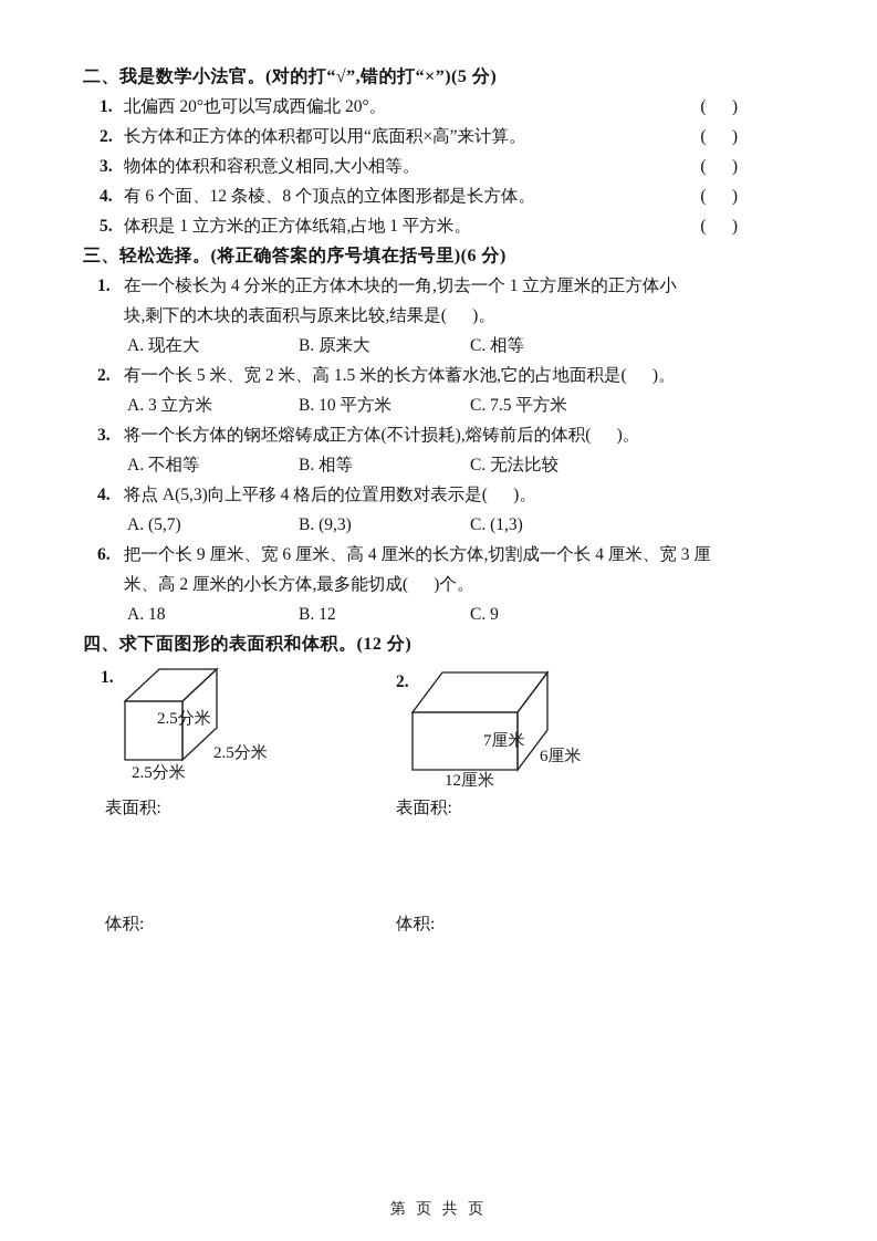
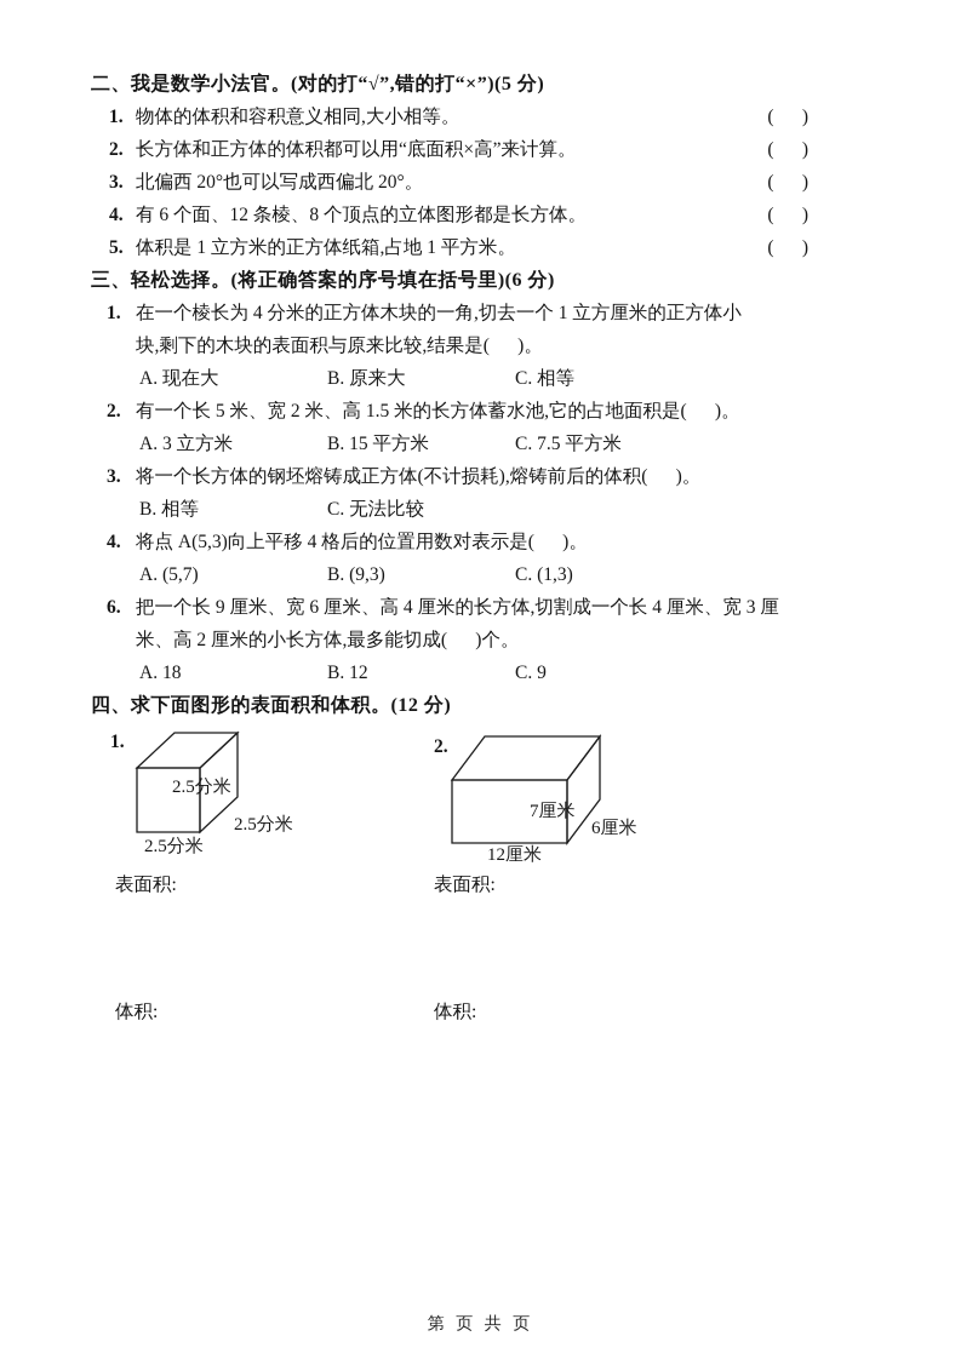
  二、我是数学小法官。(对的打“√”,错的打“×”)(5 分)
  1.
- 北偏西 20°也可以写成西偏北 20°。
+ 物体的体积和容积意义相同,大小相等。
  ( )
  2.
  长方体和正方体的体积都可以用“底面积×高”来计算。
  ( )
  3.
- 物体的体积和容积意义相同,大小相等。
+ 北偏西 20°也可以写成西偏北 20°。
  ( )
  4.
  有 6 个面、12 条棱、8 个顶点的立体图形都是长方体。
  ( )
  5.
  体积是 1 立方米的正方体纸箱,占地 1 平方米。
  ( )
  三、轻松选择。(将正确答案的序号填在括号里)(6 分)
  1. 在一个棱长为 4 分米的正方体木块的一角,切去一个 1 立方厘米的正方体小
  块,剩下的木块的表面积与原来比较,结果是( )。
  A. 现在大
  B. 原来大
  C. 相等
  2. 有一个长 5 米、宽 2 米、高 1.5 米的长方体蓄水池,它的占地面积是( )。
  A. 3 立方米
- B. 10 平方米
+ B. 15 平方米
  C. 7.5 平方米
  3. 将一个长方体的钢坯熔铸成正方体(不计损耗),熔铸前后的体积( )。
- A. 不相等
  B. 相等
  C. 无法比较
  4. 将点 A(5,3)向上平移 4 格后的位置用数对表示是( )。
  A. (5,7)
  B. (9,3)
  C. (1,3)
  6. 把一个长 9 厘米、宽 6 厘米、高 4 厘米的长方体,切割成一个长 4 厘米、宽 3 厘
  米、高 2 厘米的小长方体,最多能切成( )个。
  A. 18
  B. 12
  C. 9
  四、求下面图形的表面积和体积。(12 分)
  1.
  2.5分米
  2.5分米
  2.5分米
  2.
  7厘米
  6厘米
  12厘米
  表面积:
  表面积:
  体积:
  体积:
  第 页 共 页
